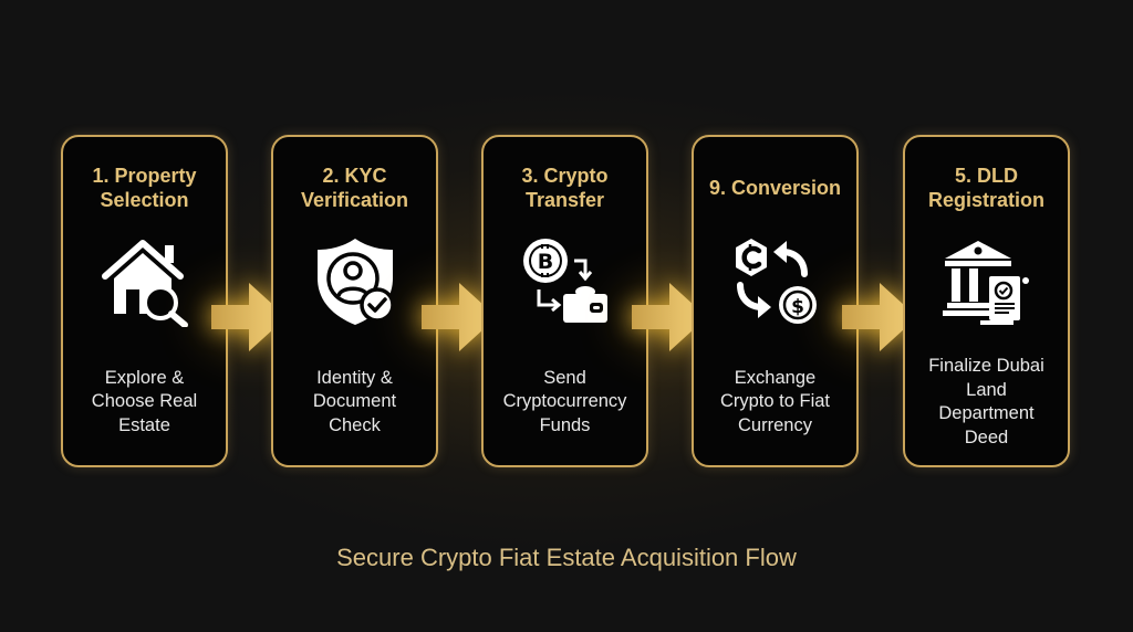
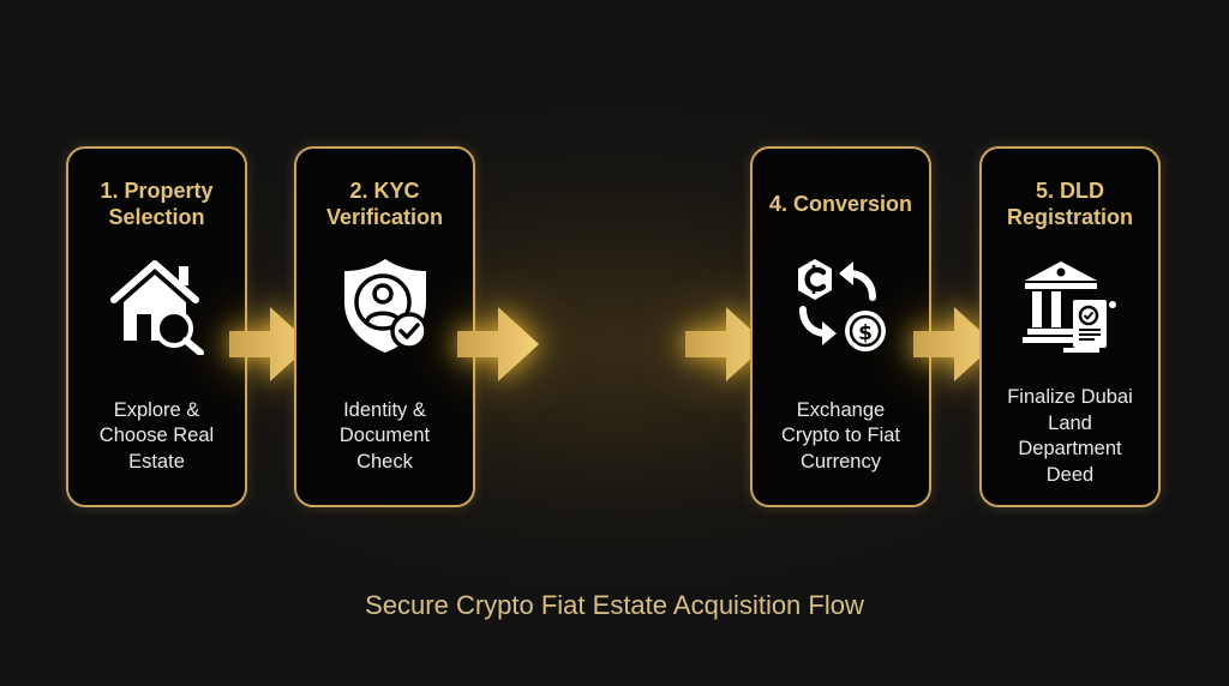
  1. Property
  Selection
  Explore &
  Choose Real
  Estate
  2. KYC
  Verification
  Identity &
  Document
  Check
- 3. Crypto
- Transfer
- B
- Send
- Cryptocurrency
- Funds
- 9. Conversion
+ 4. Conversion
  $
  Exchange
  Crypto to Fiat
  Currency
  5. DLD
  Registration
  Finalize Dubai
  Land
  Department
  Deed
  Secure Crypto Fiat Estate Acquisition Flow
